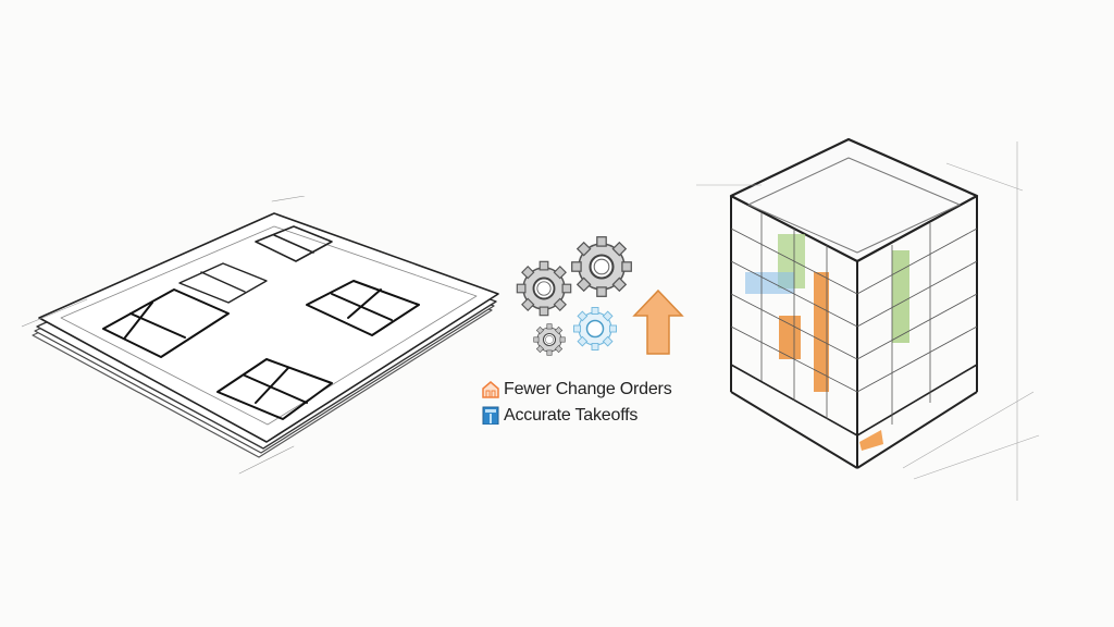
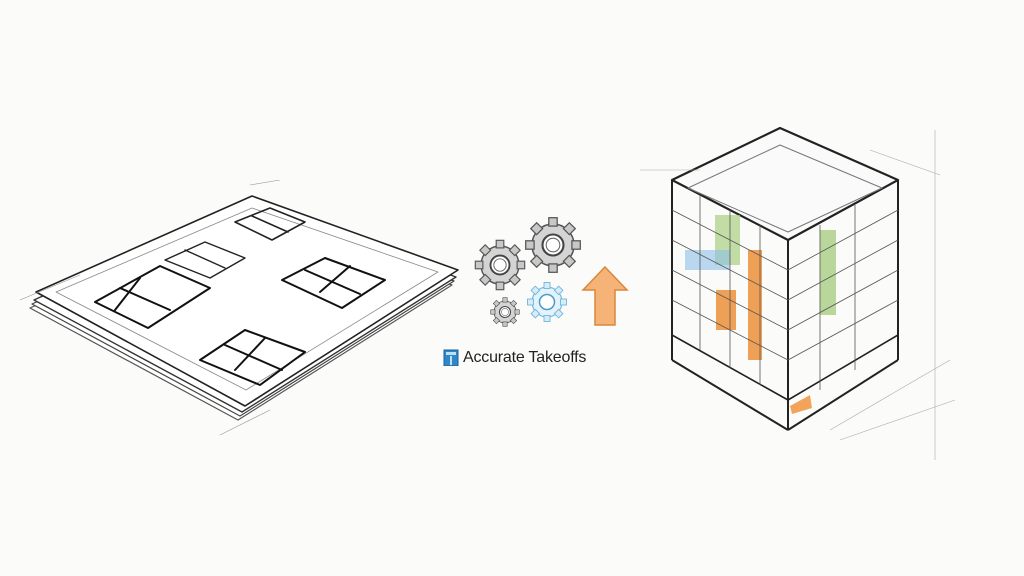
- Fewer Change Orders
  Accurate Takeoffs
